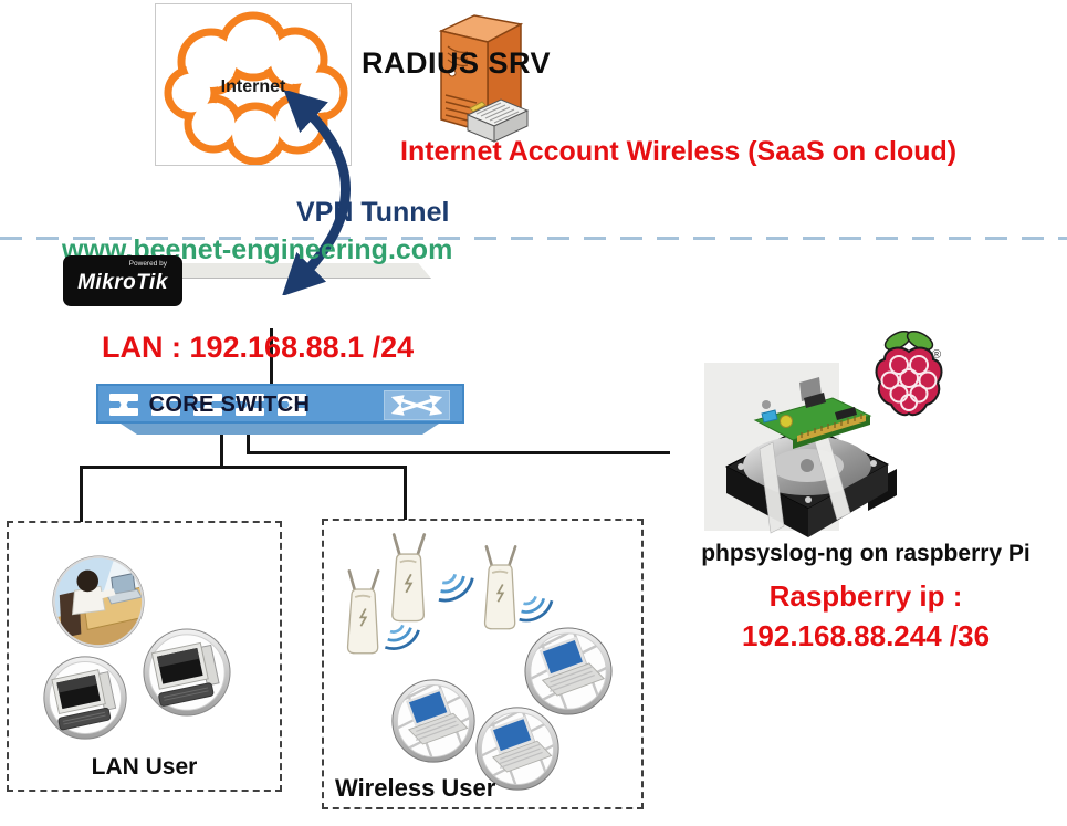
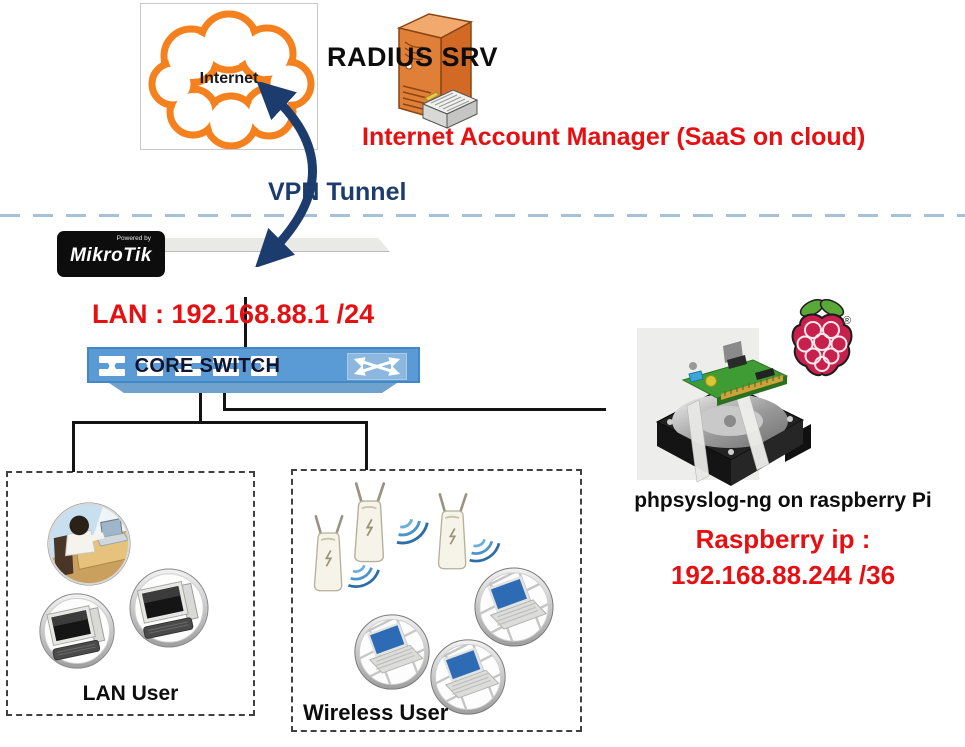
  Internet
  RADIUS SRV
- Internet Account Wireless (SaaS on cloud)
+ Internet Account Manager (SaaS on cloud)
  VPN Tunnel
- www.beenet-engineering.com
  MikroTik
  LAN : 192.168.88.1 /24
  CORE SWITCH
  LAN User
  Wireless User
  ®
  phpsyslog-ng on raspberry Pi
  Raspberry ip :
  192.168.88.244 /36
